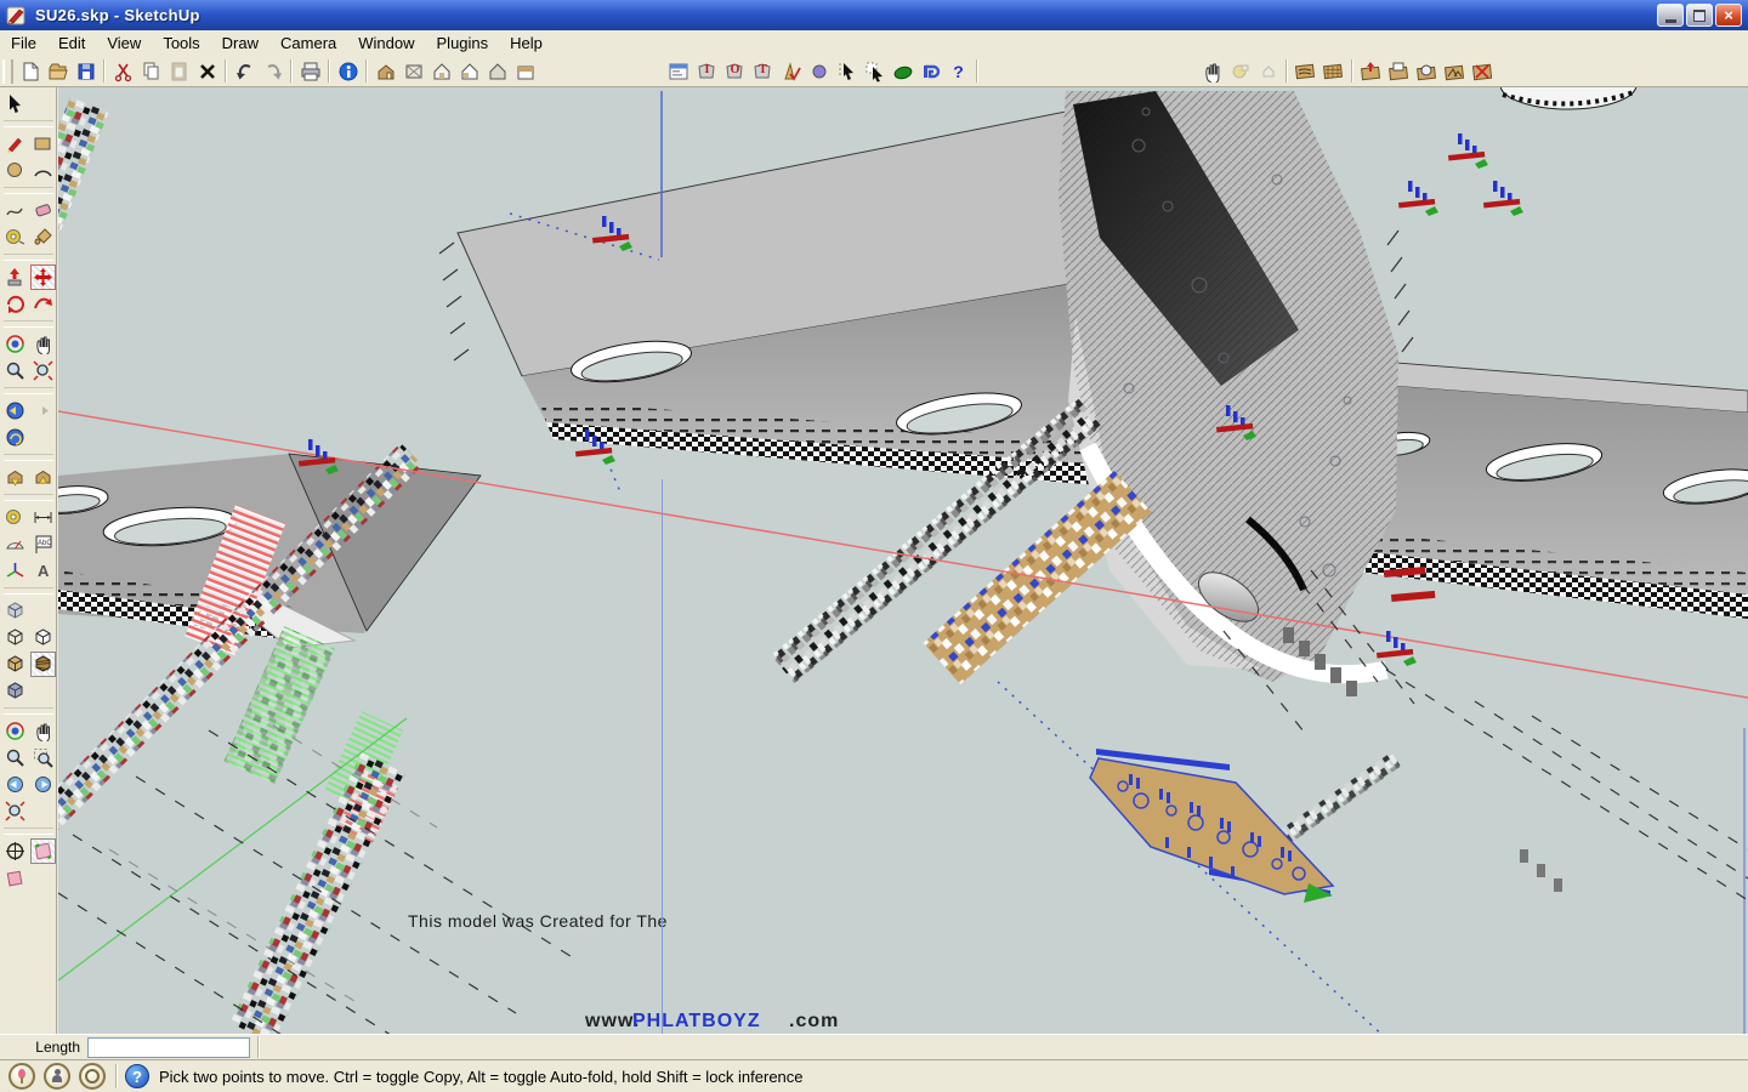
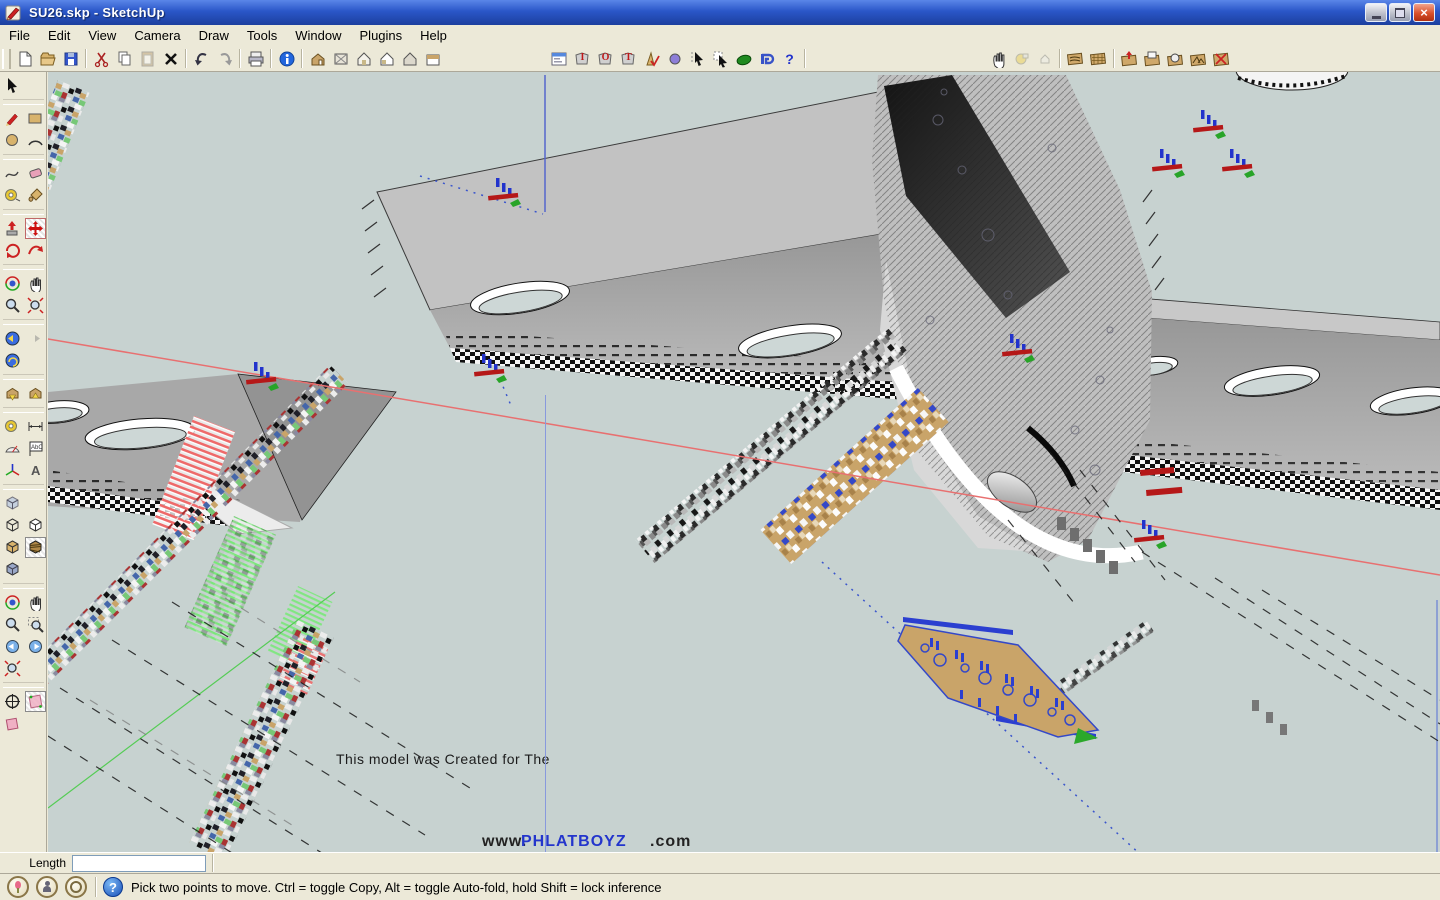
  SU26.skp - SketchUp
  ×
  File
  Edit
  View
- Tools
+ Camera
  Draw
- Camera
+ Tools
  Window
  Plugins
  Help
  I
  O
  T
  ?
  A
  This model was Created for Th
  www.PHLATBOYZ .com
  Length
  ?
  Pick two points to move. Ctrl = toggle Copy, Alt = toggle Auto-fold, hold Shift = lock inference
